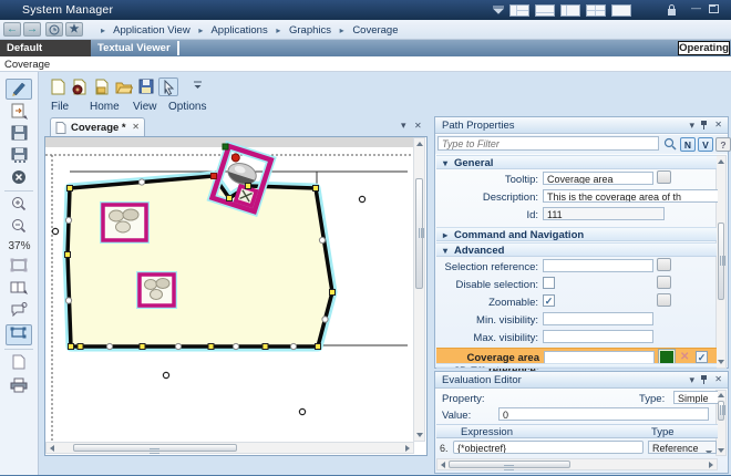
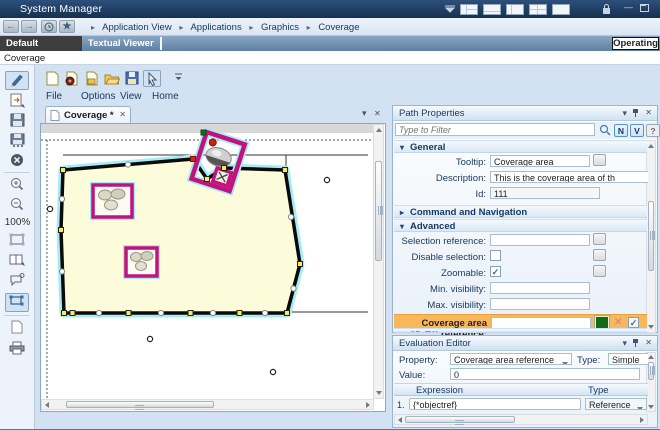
  System Manager
  —
  ←
  →
  ★
  ▸ Application View ▸ Applications ▸ Graphics ▸ Coverage
  Default
  Textual Viewer
  Operating
  Coverage
- 37%
+ 100%
  File
- Home
+ Options
  View
- Options
+ Home
  Coverage *
  ✕
  ▾ ✕
  Path Properties
  ▾
  ✕
  Type to Filter
  N
  V
  ?
  ▾ General
  Tooltip:
  Coverage area
  Description:
  This is the coverage area of th
  Id:
  111
  ▸ Command and Navigation
  ▾ Advanced
  Selection reference:
  Disable selection:
  Zoomable:
  ✓
  Min. visibility:
  Max. visibility:
  ✕
  ✓
  Evaluation Editor
  ▾
  ✕
  Property:
+ Coverage area reference
  Type:
  Simple
  Value:
  0
  Expression
  Type
- 6.
+ 1.
  {*objectref}
  Reference
